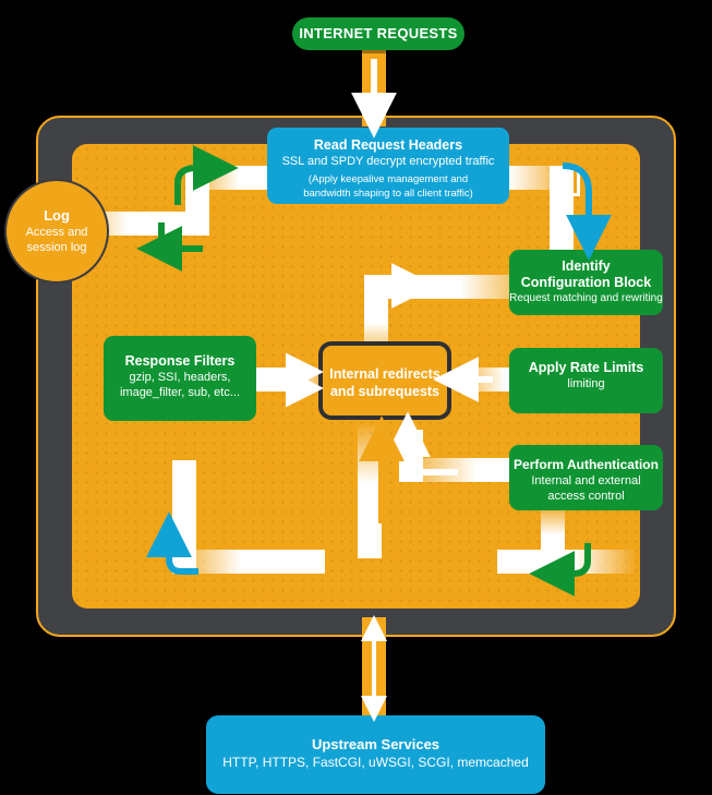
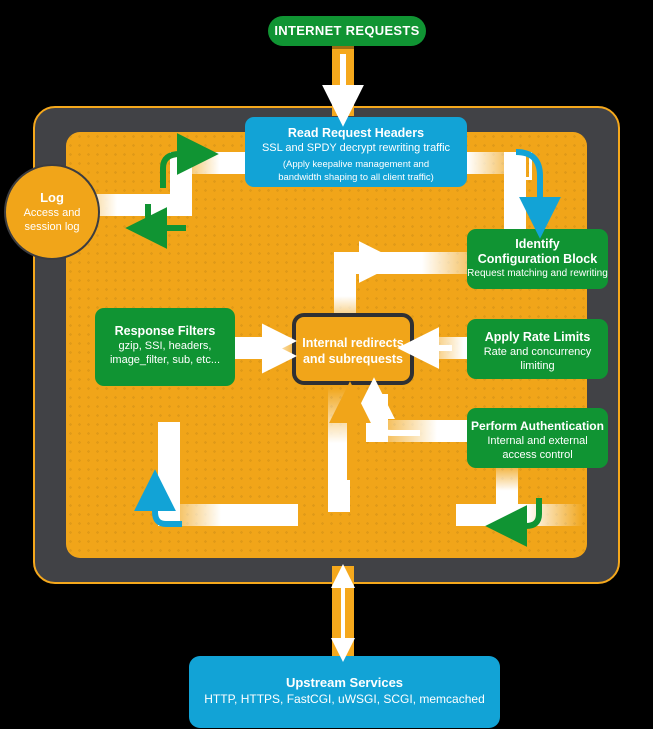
  INTERNET REQUESTS
  Read Request Headers
- SSL and SPDY decrypt encrypted traffic
+ SSL and SPDY decrypt rewriting traffic
  (Apply keepalive management and
  bandwidth shaping to all client traffic)
  Identify
  Configuration Block
  Request matching and rewriting
  Apply Rate Limits
+ Rate and concurrency
  limiting
  Perform Authentication
  Internal and external
  access control
  Response Filters
  gzip, SSI, headers,
  image_filter, sub, etc...
  Log
  Access and
  session log
  Internal redirects
  and subrequests
  Upstream Services
  HTTP, HTTPS, FastCGI, uWSGI, SCGI, memcached
